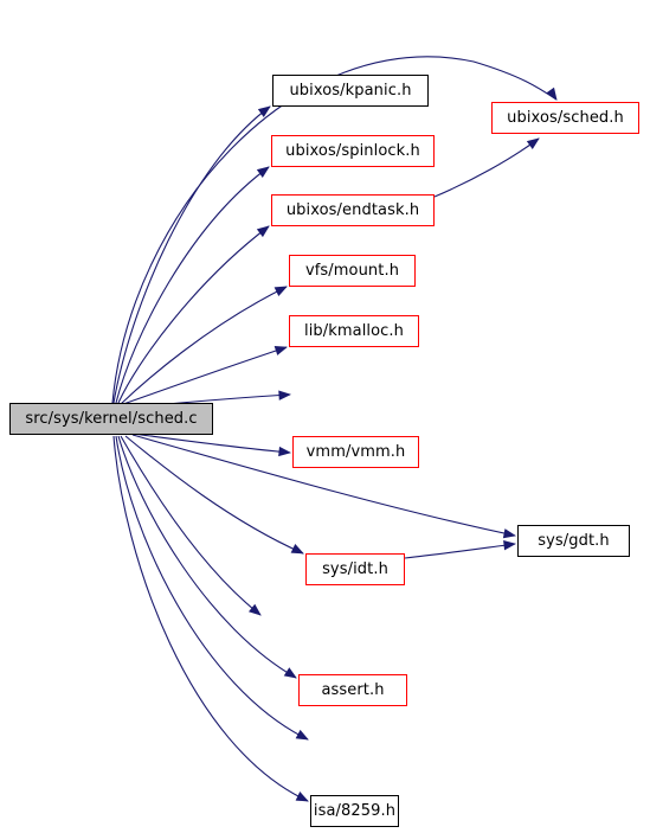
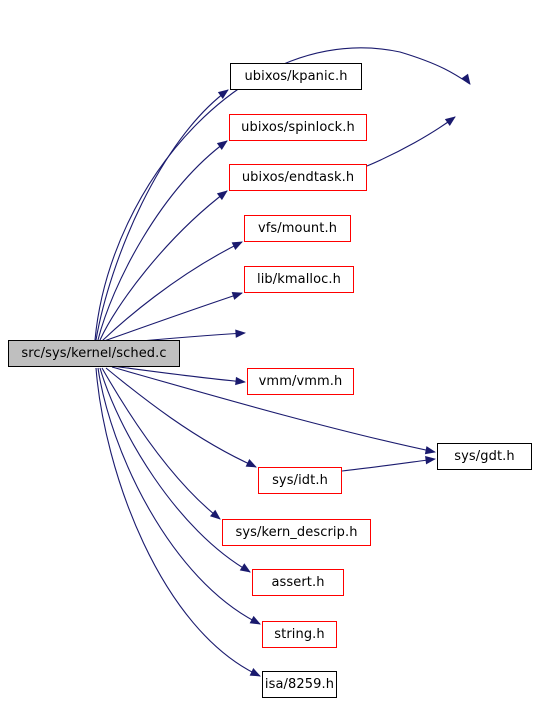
  src/sys/kernel/sched.c
  ubixos/kpanic.h
- ubixos/sched.h
  ubixos/spinlock.h
  ubixos/endtask.h
  vfs/mount.h
  lib/kmalloc.h
  vmm/vmm.h
  sys/gdt.h
  sys/idt.h
+ sys/kern_descrip.h
  assert.h
+ string.h
  isa/8259.h
